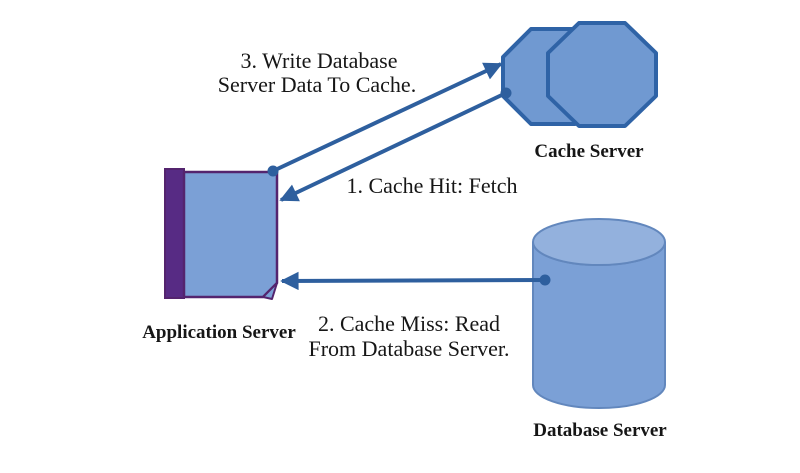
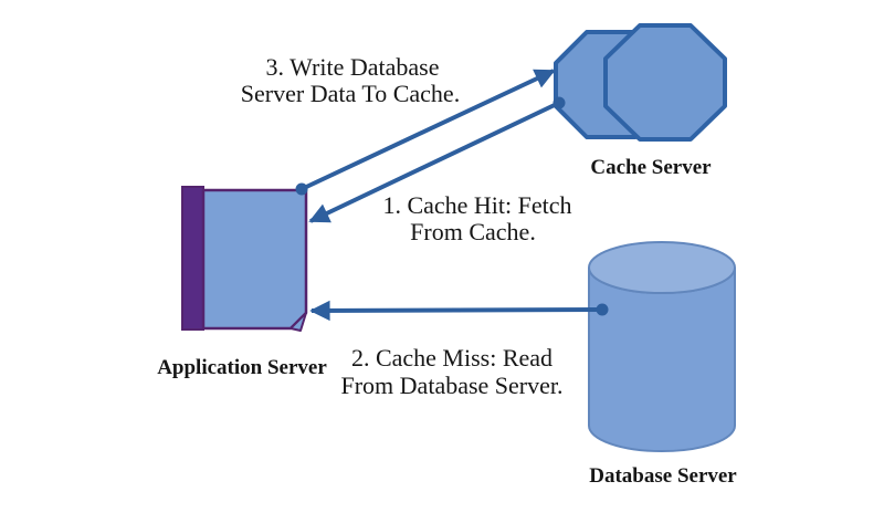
  Cache Server
  Database Server
  Application Server
  3. Write Database
  Server Data To Cache.
  1. Cache Hit: Fetch
+ From Cache.
  2. Cache Miss: Read
  From Database Server.
